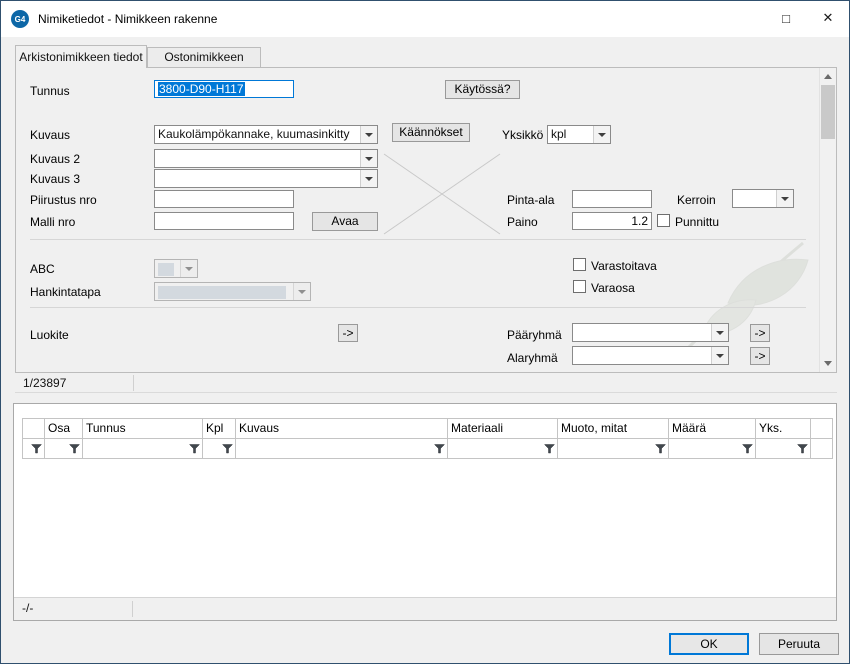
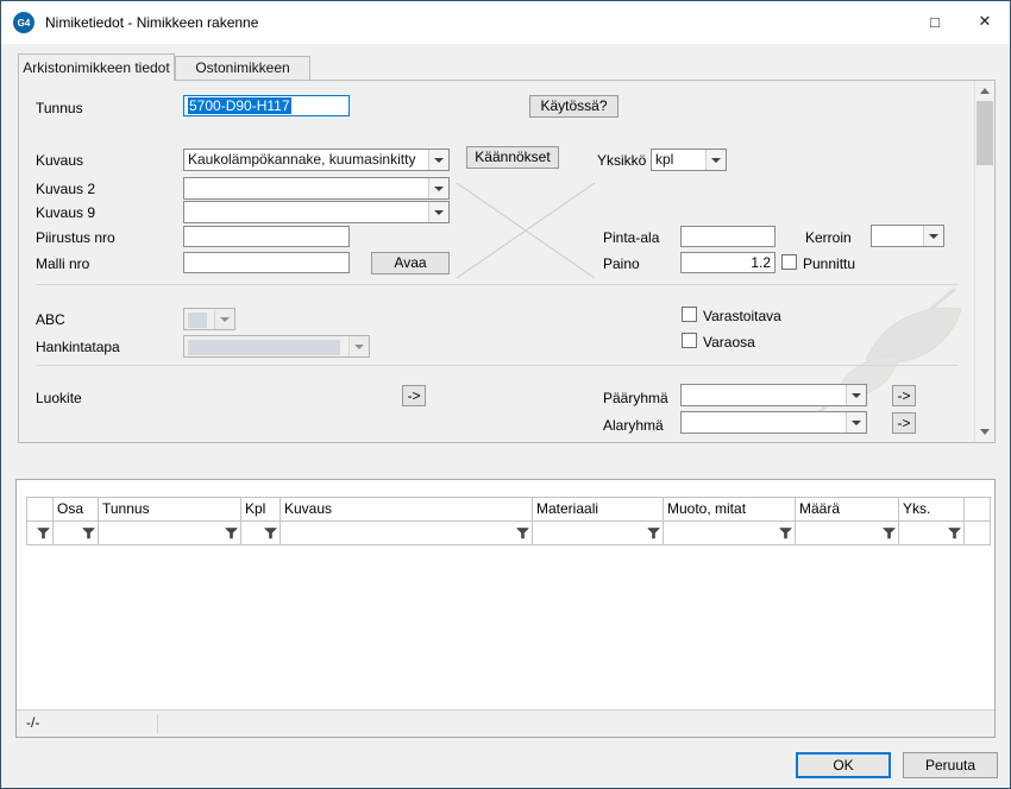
  G4
  Nimiketiedot - Nimikkeen rakenne
  □
  ✕
  Arkistonimikkeen tiedot
  Tunnus
- 3800-D90-H117
+ 5700-D90-H117
  Käytössä?
  Kuvaus
  Kaukolämpökannake, kuumasinkitty
  Käännökset
  Yksikkö
  kpl
  Kuvaus 2
- Kuvaus 3
+ Kuvaus 9
  Piirustus nro
  Malli nro
  Avaa
  Pinta-ala
  Kerroin
  Paino
  1.2
  Punnittu
  ABC
  Hankintatapa
  Varastoitava
  Varaosa
  Luokite
  ->
  Pääryhmä
  ->
  Alaryhmä
  ->
- 1/23897
  Osa
  Tunnus
  Kpl
  Kuvaus
  Materiaali
  Muoto, mitat
  Määrä
  Yks.
  -/-
  OK
  Peruuta
